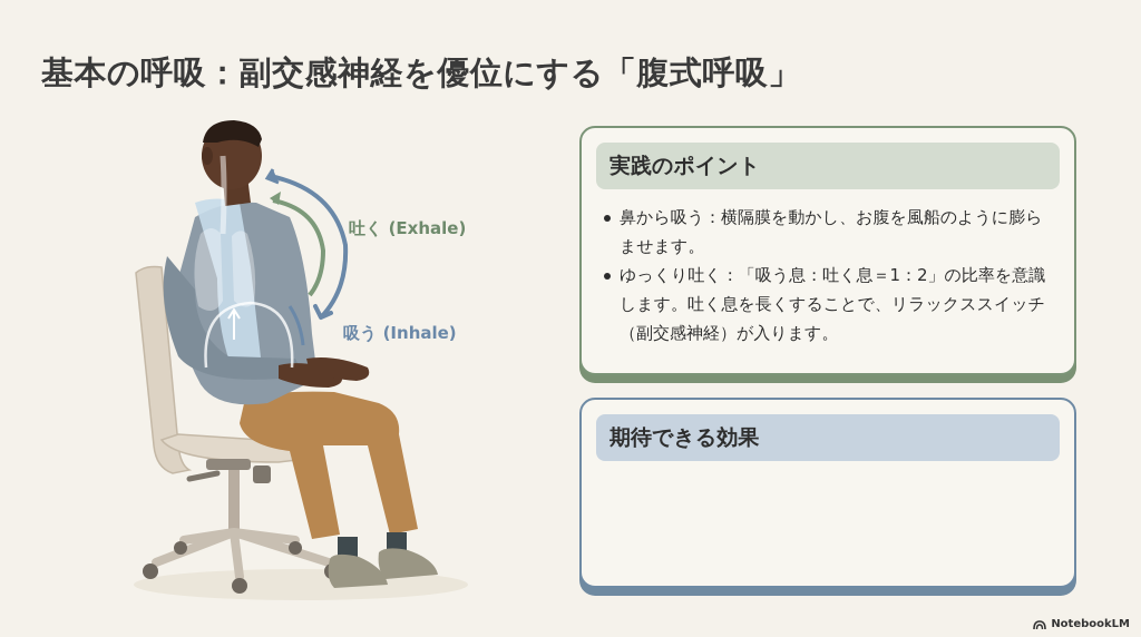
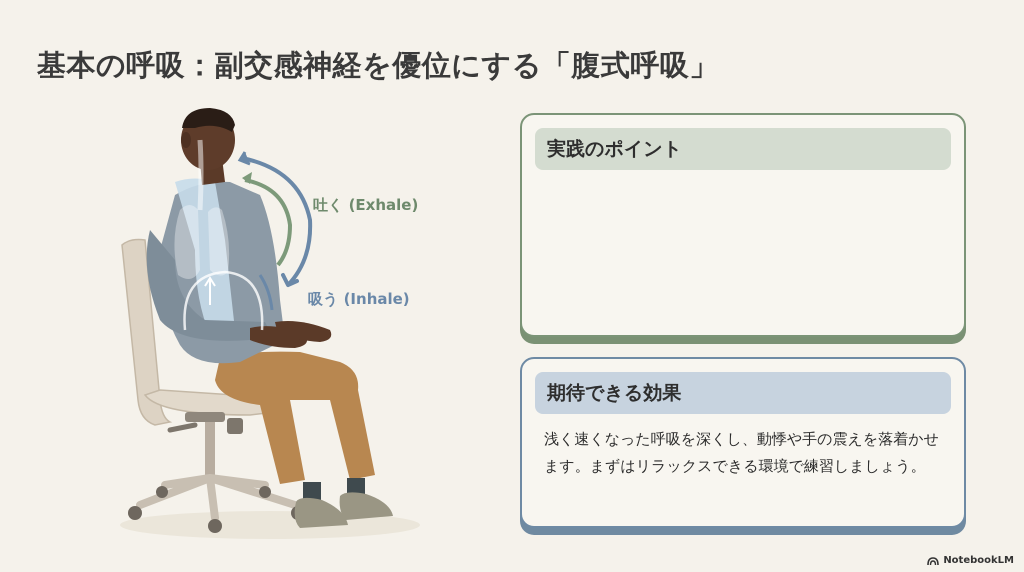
  基本の呼吸：副交感神経を優位にする「腹式呼吸」
  吐く (Exhale)
  吸う (Inhale)
  実践のポイント
- 鼻から吸う：横隔膜を動かし、お腹を風船のように膨らませます。
- ゆっくり吐く：「吸う息：吐く息＝1：2」の比率を意識します。吐く息を長くすることで、リラックススイッチ（副交感神経）が入ります。
  期待できる効果
+ 浅く速くなった呼吸を深くし、動悸や手の震えを落着かせます。まずはリラックスできる環境で練習しましょう。
  NotebookLM
